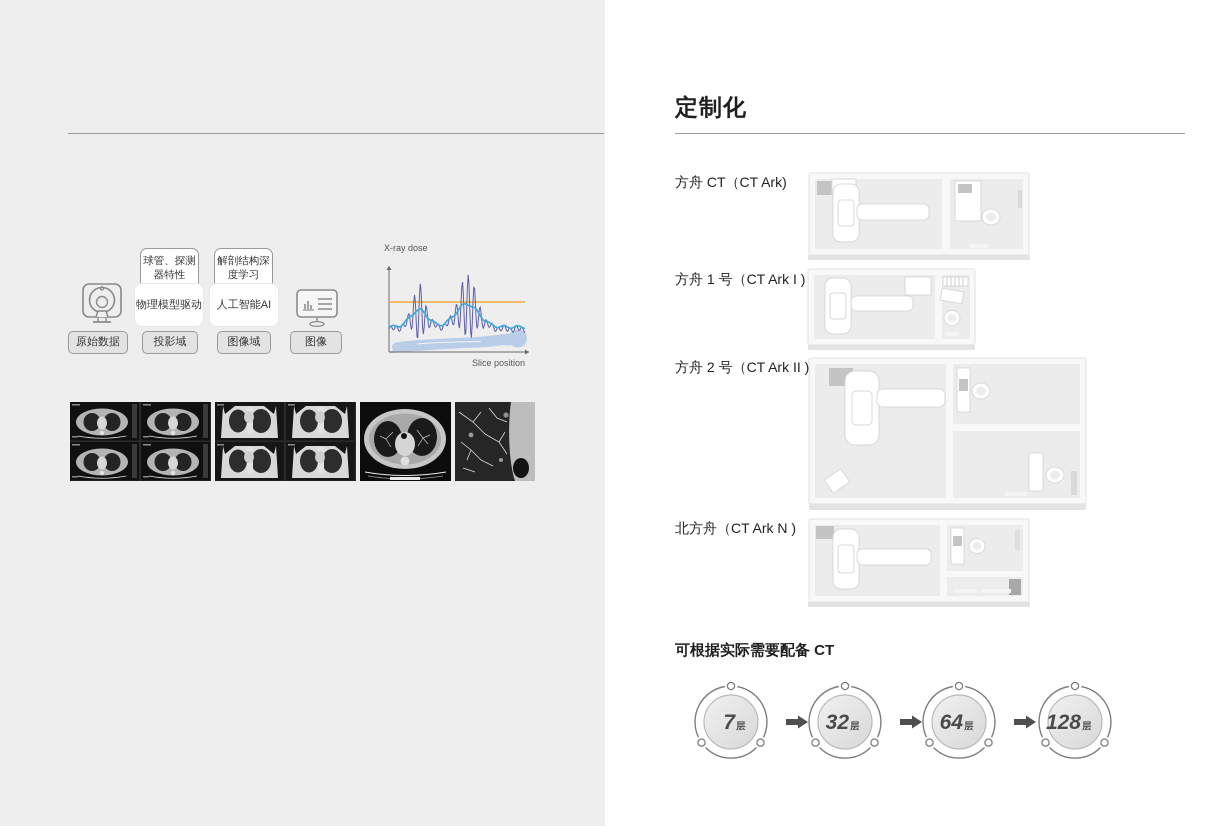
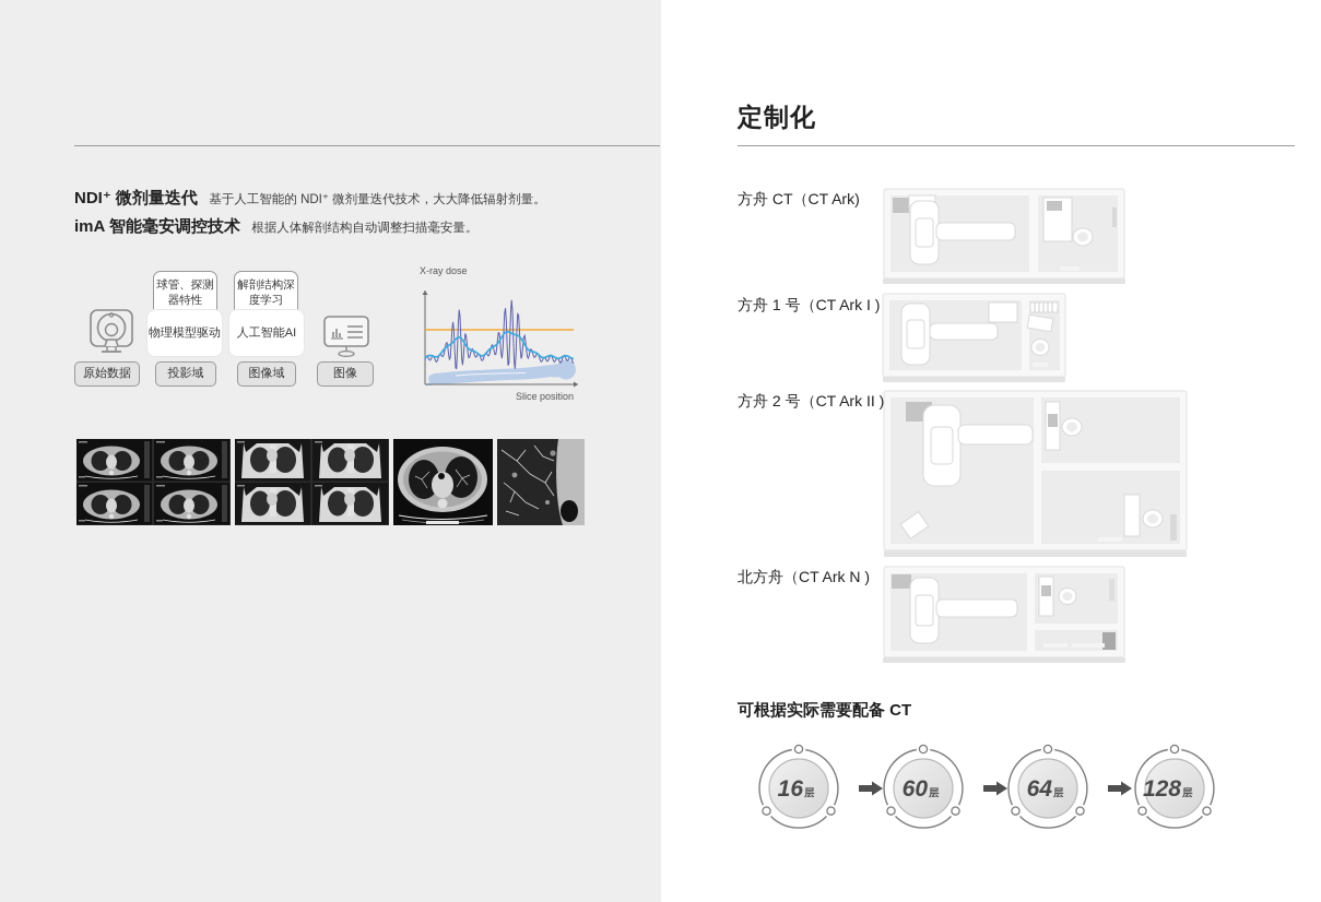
+ NDI⁺ 微剂量迭代 基于人工智能的 NDI⁺ 微剂量迭代技术，大大降低辐射剂量。
+ imA 智能毫安调控技术 根据人体解剖结构自动调整扫描毫安量。
  球管、探测器特性
  物理模型驱动
  解剖结构深度学习
  人工智能AI
  原始数据
  投影域
  图像域
  图像
  X-ray dose
  Slice position
  定制化
  方舟 CT（CT Ark)
  方舟 1 号（CT Ark I )
  方舟 2 号（CT Ark II )
  北方舟（CT Ark N )
  可根据实际需要配备 CT
- 7
+ 16
  层
- 32
+ 60
  层
  64
  层
  128
  层
